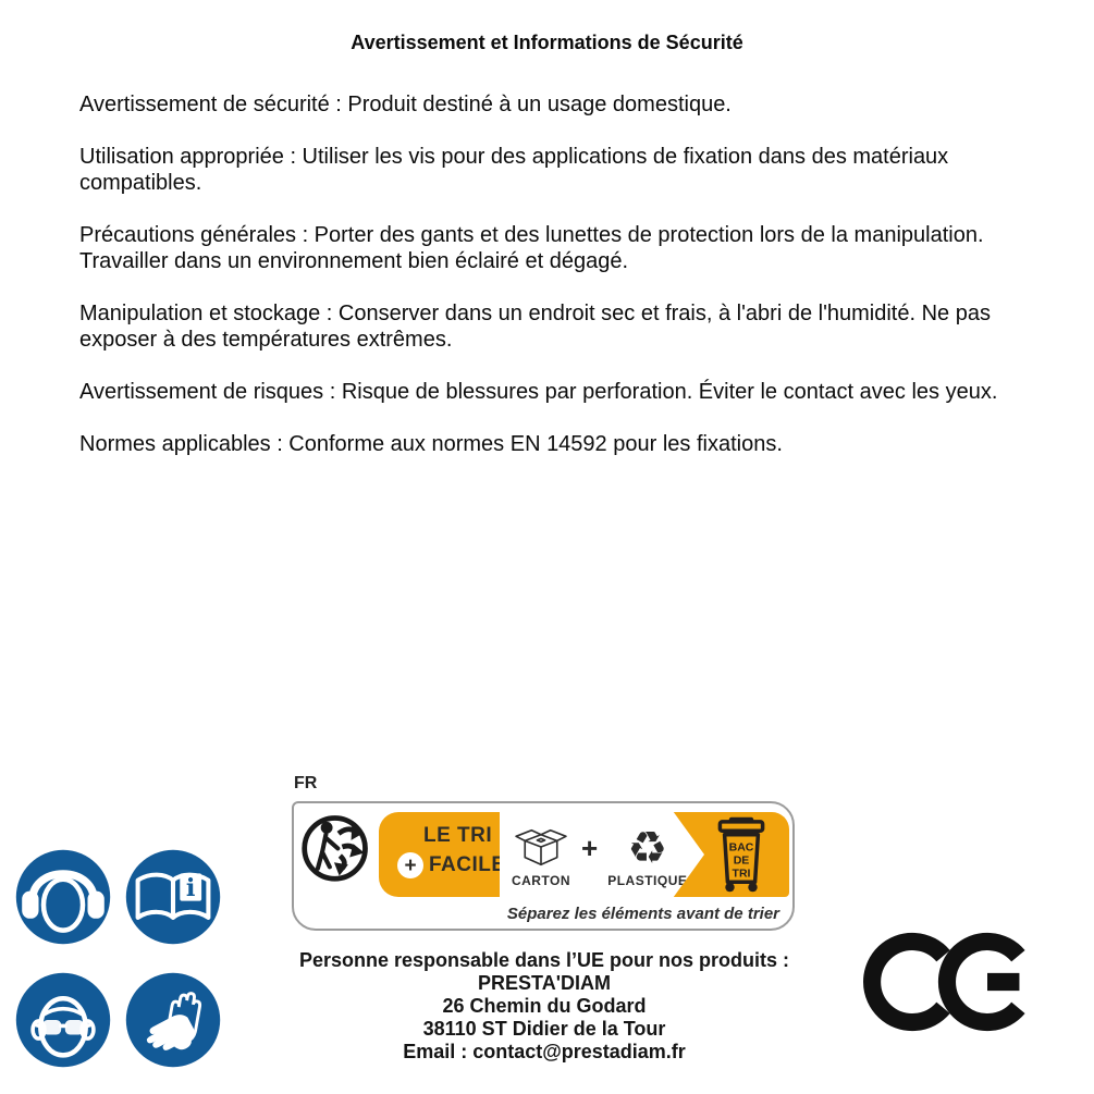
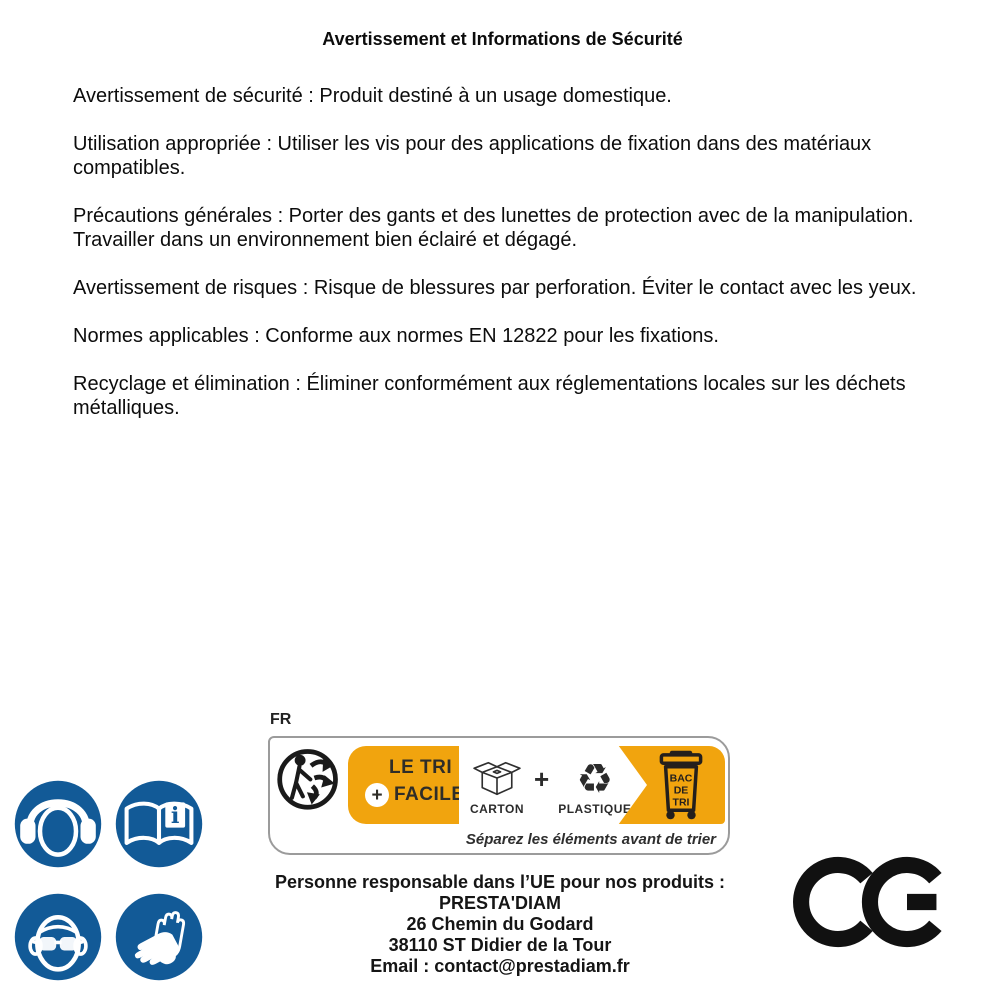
  Avertissement et Informations de Sécurité
  Avertissement de sécurité : Produit destiné à un usage domestique.
  Utilisation appropriée : Utiliser les vis pour des applications de fixation dans des matériaux compatibles.
- Précautions générales : Porter des gants et des lunettes de protection lors de la manipulation. Travailler dans un environnement bien éclairé et dégagé.
+ Précautions générales : Porter des gants et des lunettes de protection avec de la manipulation. Travailler dans un environnement bien éclairé et dégagé.
- Manipulation et stockage : Conserver dans un endroit sec et frais, à l'abri de l'humidité. Ne pas exposer à des températures extrêmes.
  Avertissement de risques : Risque de blessures par perforation. Éviter le contact avec les yeux.
- Normes applicables : Conforme aux normes EN 14592 pour les fixations.
+ Normes applicables : Conforme aux normes EN 12822 pour les fixations.
+ Recyclage et élimination : Éliminer conformément aux réglementations locales sur les déchets métalliques.
  FR
  LE TRI
  +
  FACILE
  CARTON
  +
  ♻
  PLASTIQUE
  BAC
  DE
  TRI
  Séparez les éléments avant de trier
  i
  Personne responsable dans l’UE pour nos produits :
  PRESTA'DIAM
  26 Chemin du Godard
  38110 ST Didier de la Tour
  Email : contact@prestadiam.fr
